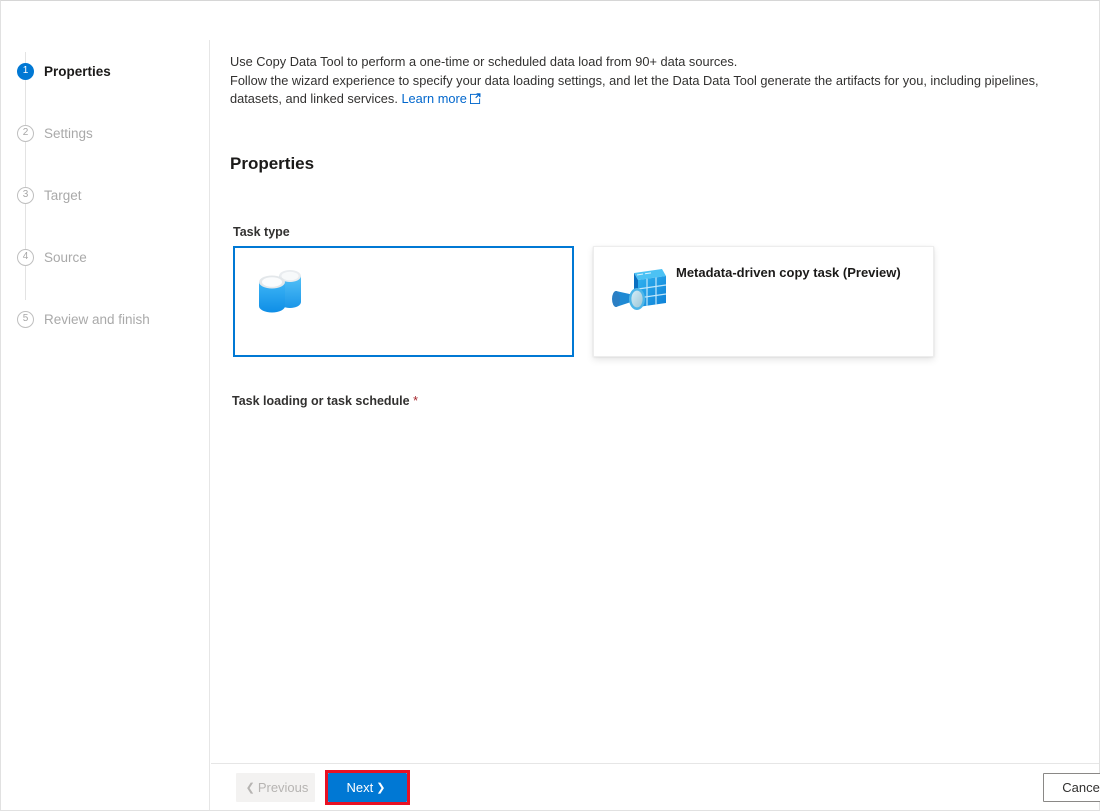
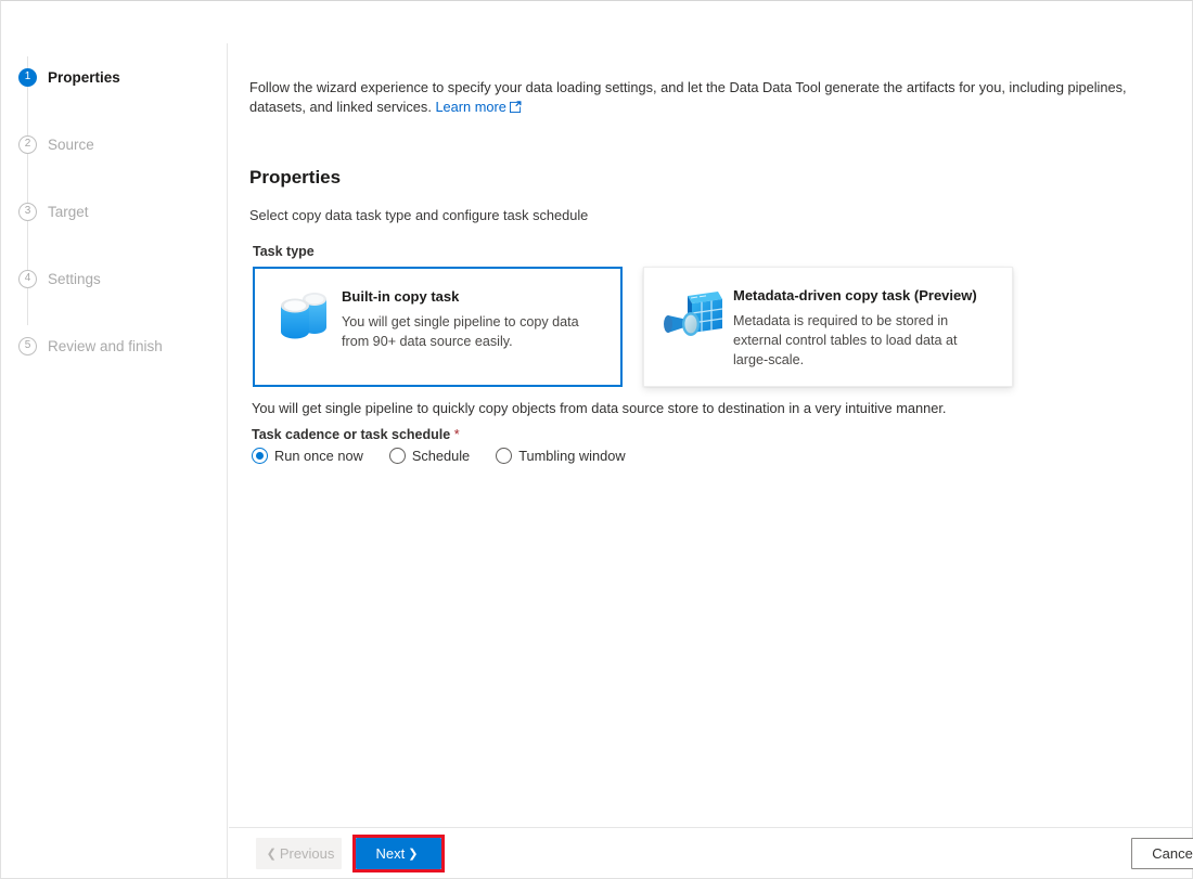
  1
  Properties
  2
- Settings
+ Source
  3
  Target
  4
- Source
+ Settings
  5
  Review and finish
- Use Copy Data Tool to perform a one-time or scheduled data load from 90+ data sources.
  Follow the wizard experience to specify your data loading settings, and let the Data Data Tool generate the artifacts for you, including pipelines, datasets, and linked services. Learn more
  Properties
+ Select copy data task type and configure task schedule
  Task type
+ Built-in copy task
+ You will get single pipeline to copy data from 90+ data source easily.
  Metadata-driven copy task (Preview)
+ Metadata is required to be stored in external control tables to load data at large-scale.
+ You will get single pipeline to quickly copy objects from data source store to destination in a very intuitive manner.
- Task loading or task schedule *
+ Task cadence or task schedule *
+ Run once now
+ Schedule
+ Tumbling window
  ❮
  Previous
  Next
  ❯
  Cance
